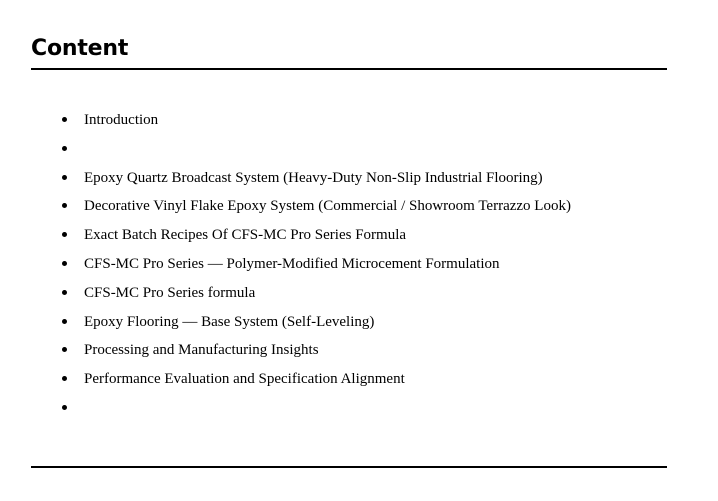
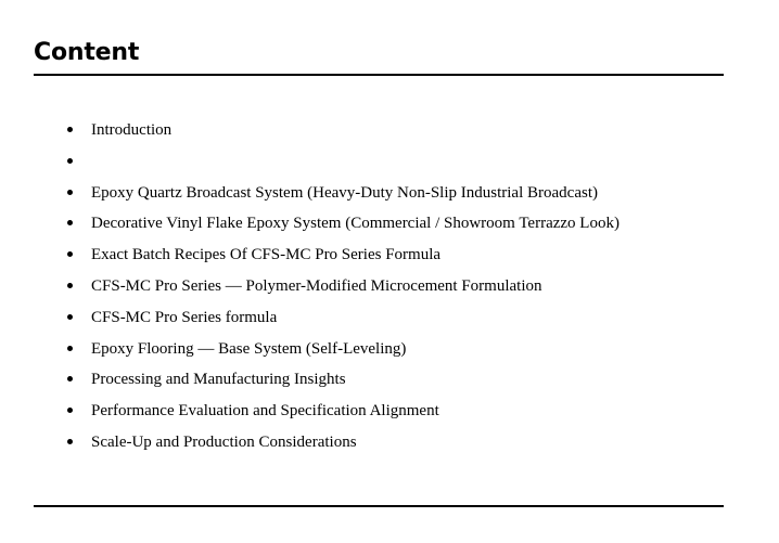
  Content
  Introduction
- Epoxy Quartz Broadcast System (Heavy-Duty Non-Slip Industrial Flooring)
+ Epoxy Quartz Broadcast System (Heavy-Duty Non-Slip Industrial Broadcast)
  Decorative Vinyl Flake Epoxy System (Commercial / Showroom Terrazzo Look)
  Exact Batch Recipes Of CFS-MC Pro Series Formula
  CFS-MC Pro Series — Polymer-Modified Microcement Formulation
  CFS-MC Pro Series formula
  Epoxy Flooring — Base System (Self-Leveling)
  Processing and Manufacturing Insights
  Performance Evaluation and Specification Alignment
+ Scale-Up and Production Considerations
